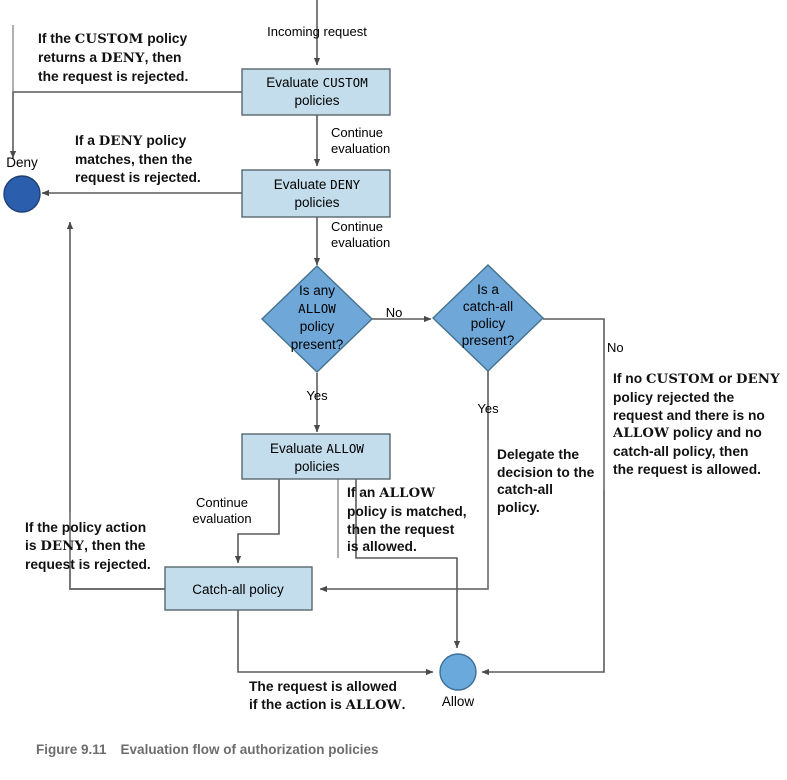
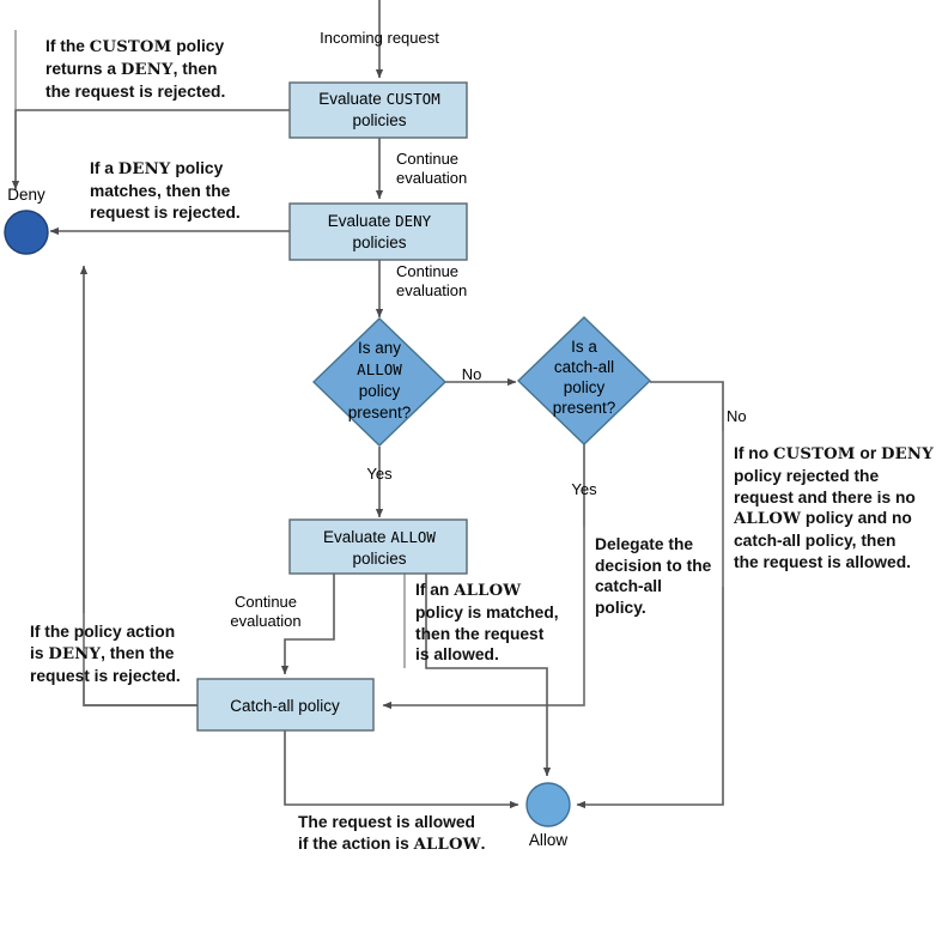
  Evaluate CUSTOM
  policies
  Evaluate DENY
  policies
  Evaluate ALLOW
  policies
  Catch-all policy
  Is any
  ALLOW
  policy
  present?
  Is a
  catch-all
  policy
  present?
  Deny
  Allow
  Incoming request
  Continue
  evaluation
  Continue
  evaluation
  No
  Yes
  No
  Yes
  Continue
  evaluation
  If the CUSTOM policy
  returns a DENY, then
  the request is rejected.
  If a DENY policy
  matches, then the
  request is rejected.
  If no CUSTOM or DENY
  policy rejected the
  request and there is no
  ALLOW policy and no
  catch-all policy, then
  the request is allowed.
  Delegate the
  decision to the
  catch-all
  policy.
  If an ALLOW
  policy is matched,
  then the request
  is allowed.
  If the policy action
  is DENY, then the
  request is rejected.
  The request is allowed
  if the action is ALLOW.
- Figure 9.11 Evaluation flow of authorization policies
